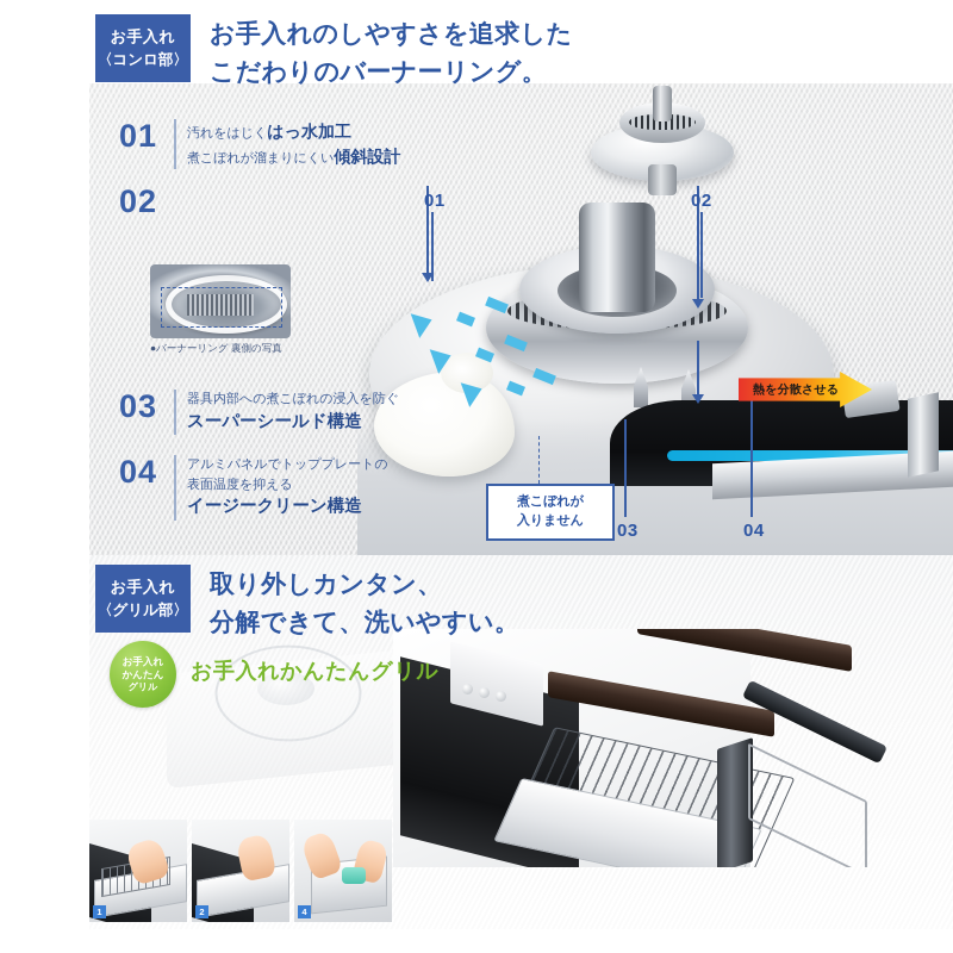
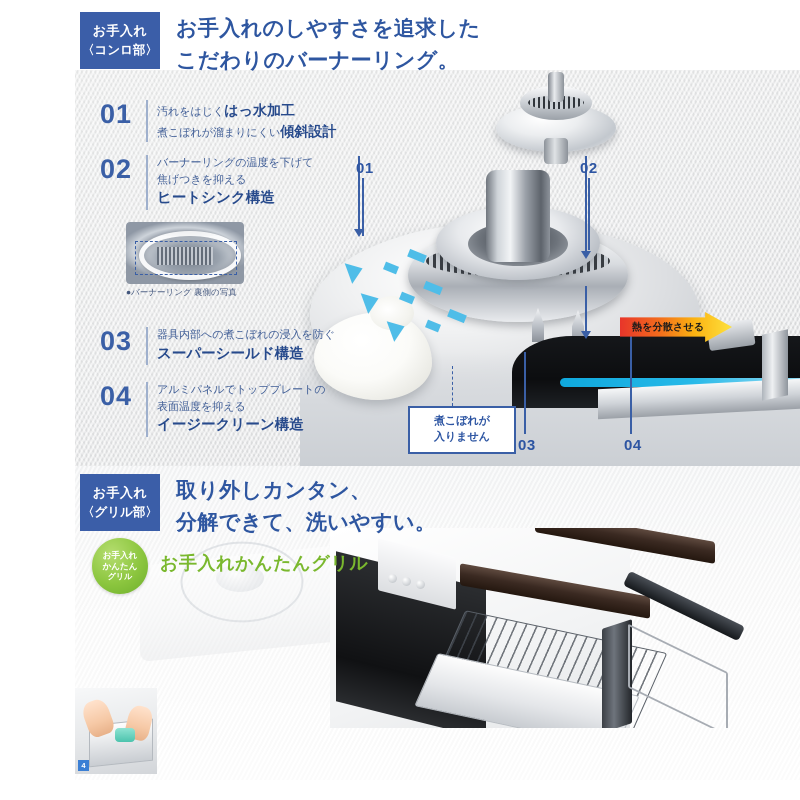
  お手入れ
  〈コンロ部〉
  お手入れのしやすさを追求した
  こだわりのバーナーリング。
  01
  汚れをはじくはっ水加工
  煮こぼれが溜まりにくい傾斜設計
  02
+ バーナーリングの温度を下げて
+ 焦げつきを抑える
+ ヒートシンク構造
  ●バーナーリング 裏側の写真
  03
  器具内部への煮こぼれの浸入を防ぐ
  スーパーシールド構造
  04
  アルミパネルでトッププレートの
  表面温度を抑える
  イージークリーン構造
  01
  02
  03
  04
  煮こぼれが
  入りません
  熱を分散させる
  お手入れ
  〈グリル部〉
  取り外しカンタン、
  分解できて、洗いやすい。
  お手入れ
  かんたん
  グリル
  お手入れかんたんグリル
- 1
- 2
  4
